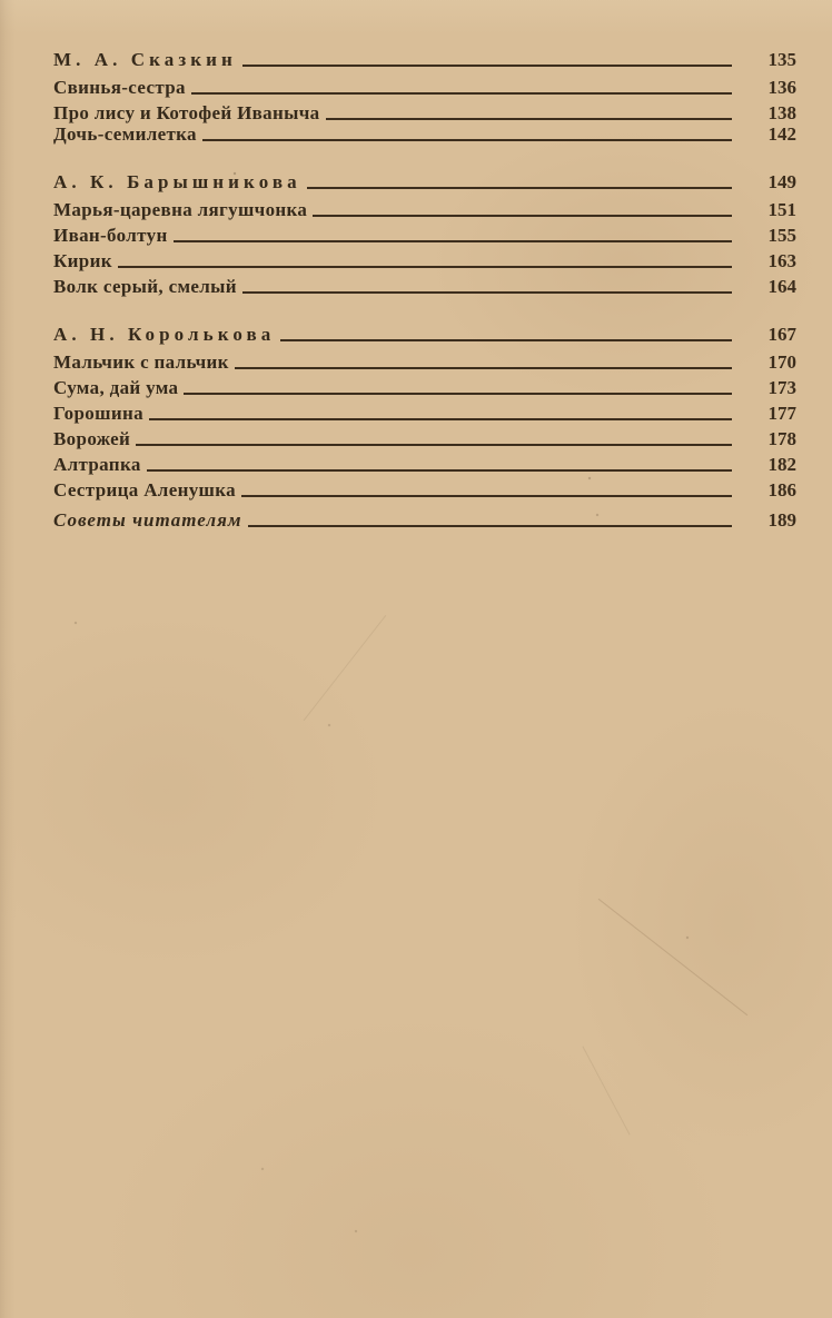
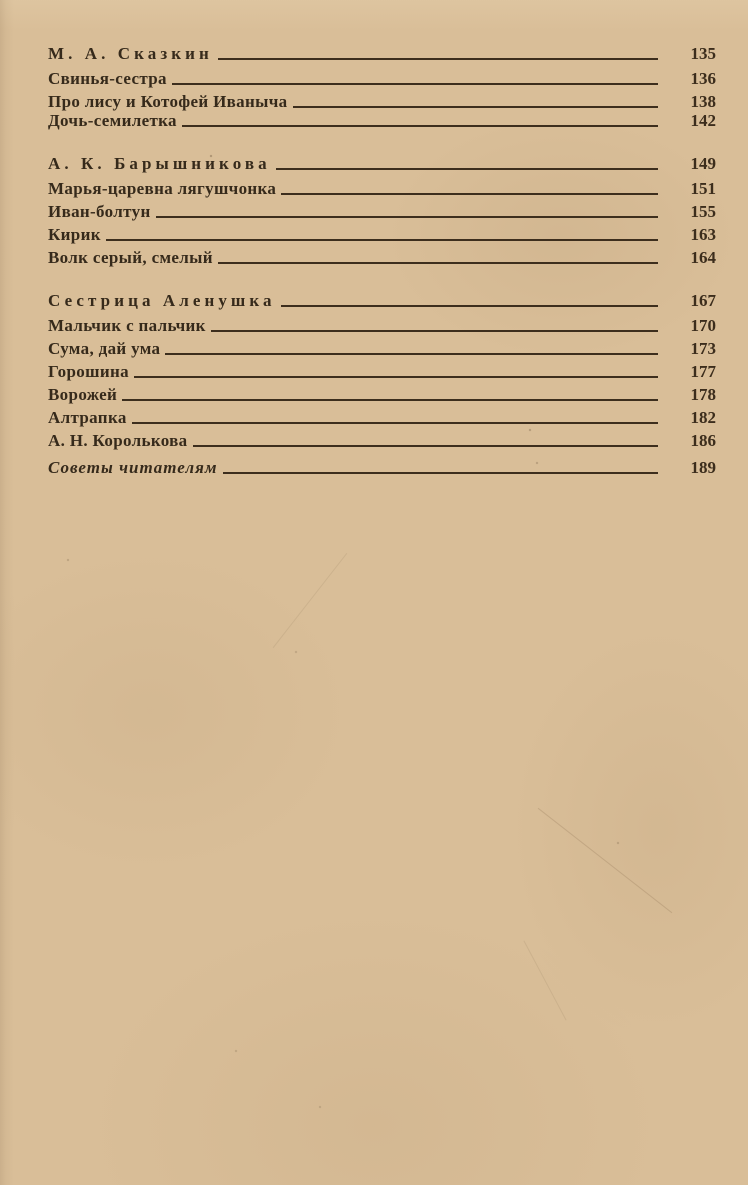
  М. А. Сказкин
  135
  Свинья-сестра
  136
  Про лису и Котофей Иваныча
  138
  Дочь-семилетка
  142
  А. К. Барышникова
  149
  Марья-царевна лягушчонка
  151
  Иван-болтун
  155
  Кирик
  163
  Волк серый, смелый
  164
- А. Н. Королькова
+ Сестрица Аленушка
  167
  Мальчик с пальчик
  170
  Сума, дай ума
  173
  Горошина
  177
  Ворожей
  178
  Алтрапка
  182
- Сестрица Аленушка
+ А. Н. Королькова
  186
  Советы читателям
  189
